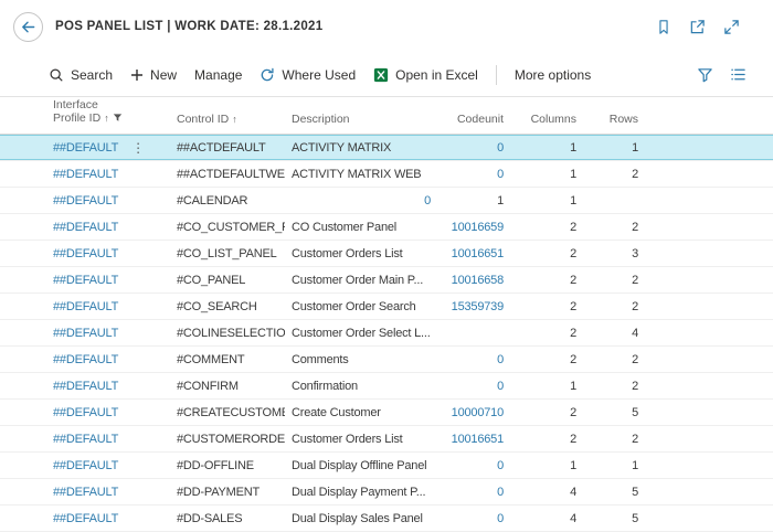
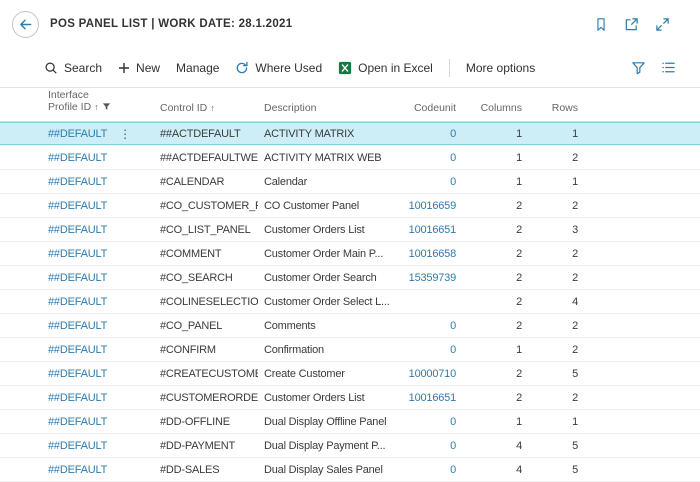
  POS PANEL LIST | WORK DATE: 28.1.2021
  Search
  New
  Manage
  Where Used
  Open in Excel
  More options
  Interface
  Profile ID ↑
  Control ID ↑
  Description
  Codeunit
  Columns
  Rows
  ##DEFAULT
  ⋮
  ##ACTDEFAULT
  ACTIVITY MATRIX
  0
  1
  1
  ##DEFAULT
  ##ACTDEFAULTWE
  ACTIVITY MATRIX WEB
  0
  1
  2
  ##DEFAULT
  #CALENDAR
+ Calendar
  0
  1
  1
  ##DEFAULT
  #CO_CUSTOMER_
  CO Customer Panel
  10016659
  2
  2
  ##DEFAULT
  #CO_LIST_PANEL
  Customer Orders List
  10016651
  2
  3
  ##DEFAULT
- #CO_PANEL
+ #COMMENT
  Customer Order Main P...
  10016658
  2
  2
  ##DEFAULT
  #CO_SEARCH
  Customer Order Search
  15359739
  2
  2
  ##DEFAULT
  #COLINESELECTIO
  Customer Order Select L...
  2
  4
  ##DEFAULT
- #COMMENT
+ #CO_PANEL
  Comments
  0
  2
  2
  ##DEFAULT
  #CONFIRM
  Confirmation
  0
  1
  2
  ##DEFAULT
  #CREATECUSTOM
  Create Customer
  10000710
  2
  5
  ##DEFAULT
  #CUSTOMERORDE
  Customer Orders List
  10016651
  2
  2
  ##DEFAULT
  #DD-OFFLINE
  Dual Display Offline Panel
  0
  1
  1
  ##DEFAULT
  #DD-PAYMENT
  Dual Display Payment P...
  0
  4
  5
  ##DEFAULT
  #DD-SALES
  Dual Display Sales Panel
  0
  4
  5
